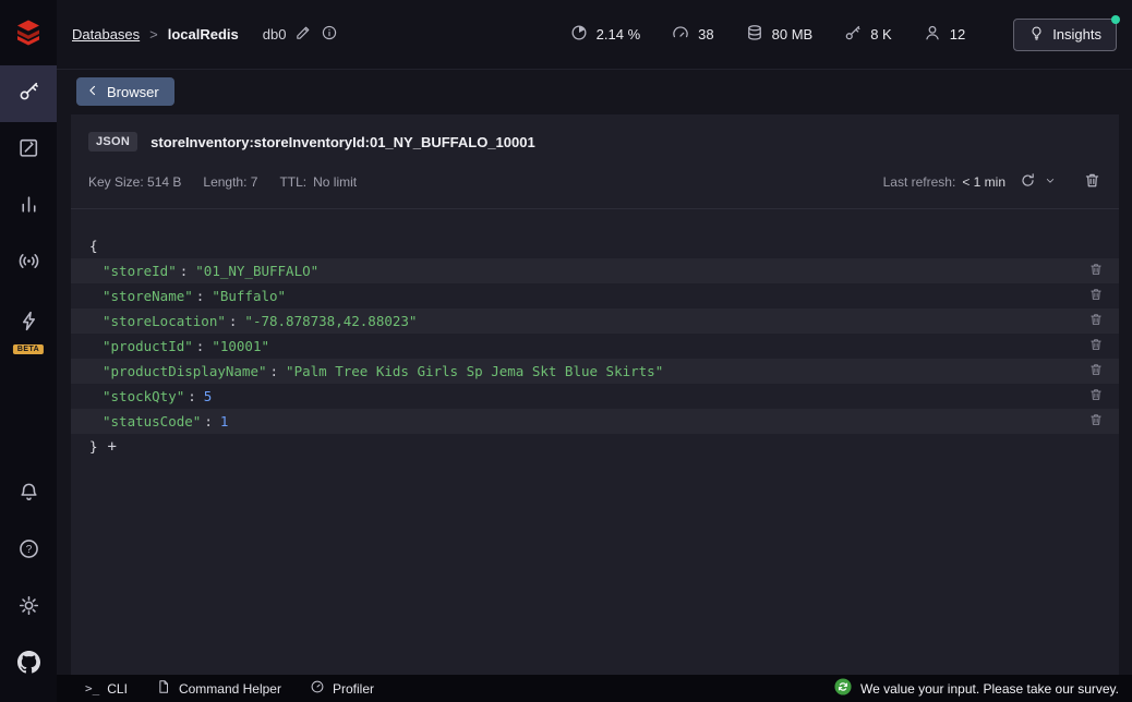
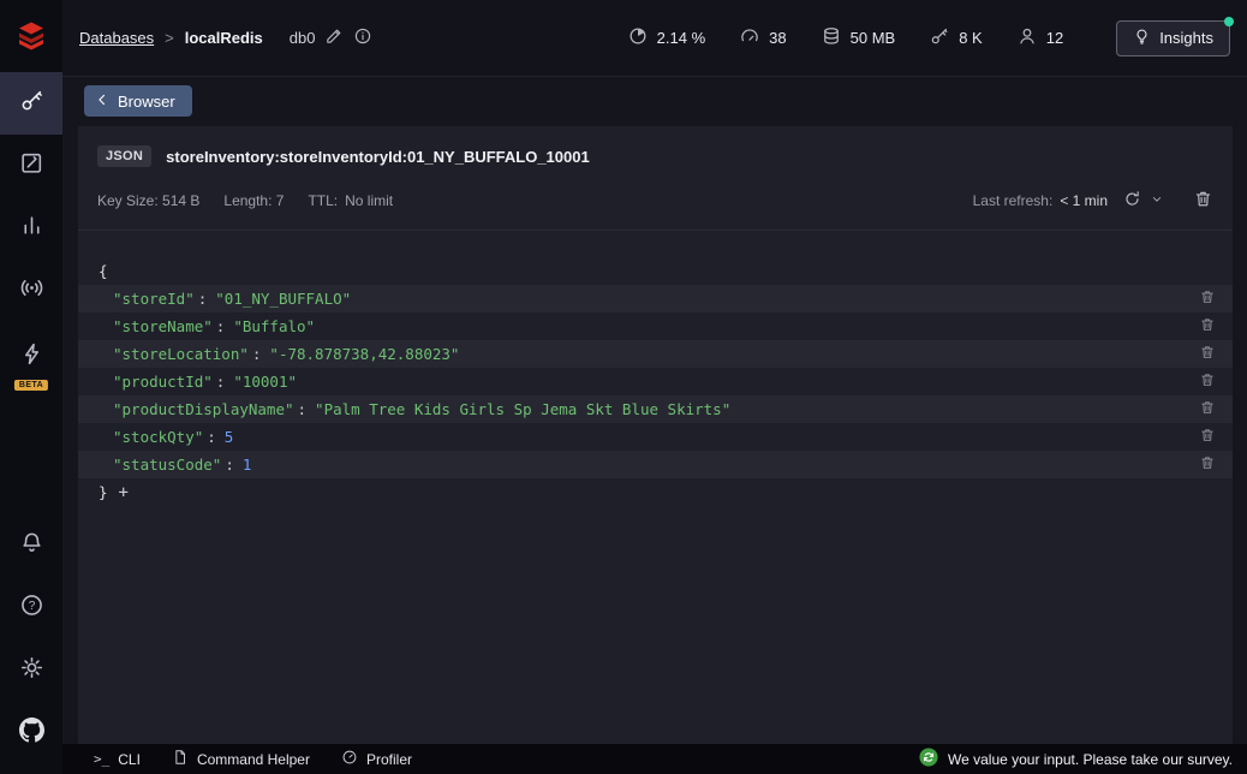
  ?
  Databases
  >
  localRedis
  db0
  2.14 %
  38
- 80 MB
+ 50 MB
  8 K
  12
  Insights
  Browser
  JSON
  storeInventory:storeInventoryId:01_NY_BUFFALO_10001
  Key Size: 514 B
  Length: 7
  TTL:
  No limit
  Last refresh:
  < 1 min
  {
  "storeId"
  :
  "01_NY_BUFFALO"
  "storeName"
  :
  "Buffalo"
  "storeLocation"
  :
  "-78.878738,42.88023"
  "productId"
  :
  "10001"
  "productDisplayName"
  :
  "Palm Tree Kids Girls Sp Jema Skt Blue Skirts"
  "stockQty"
  :
  5
  "statusCode"
  :
  1
  }
  +
  >_
  CLI
  Command Helper
  Profiler
  We value your input. Please take our survey.
